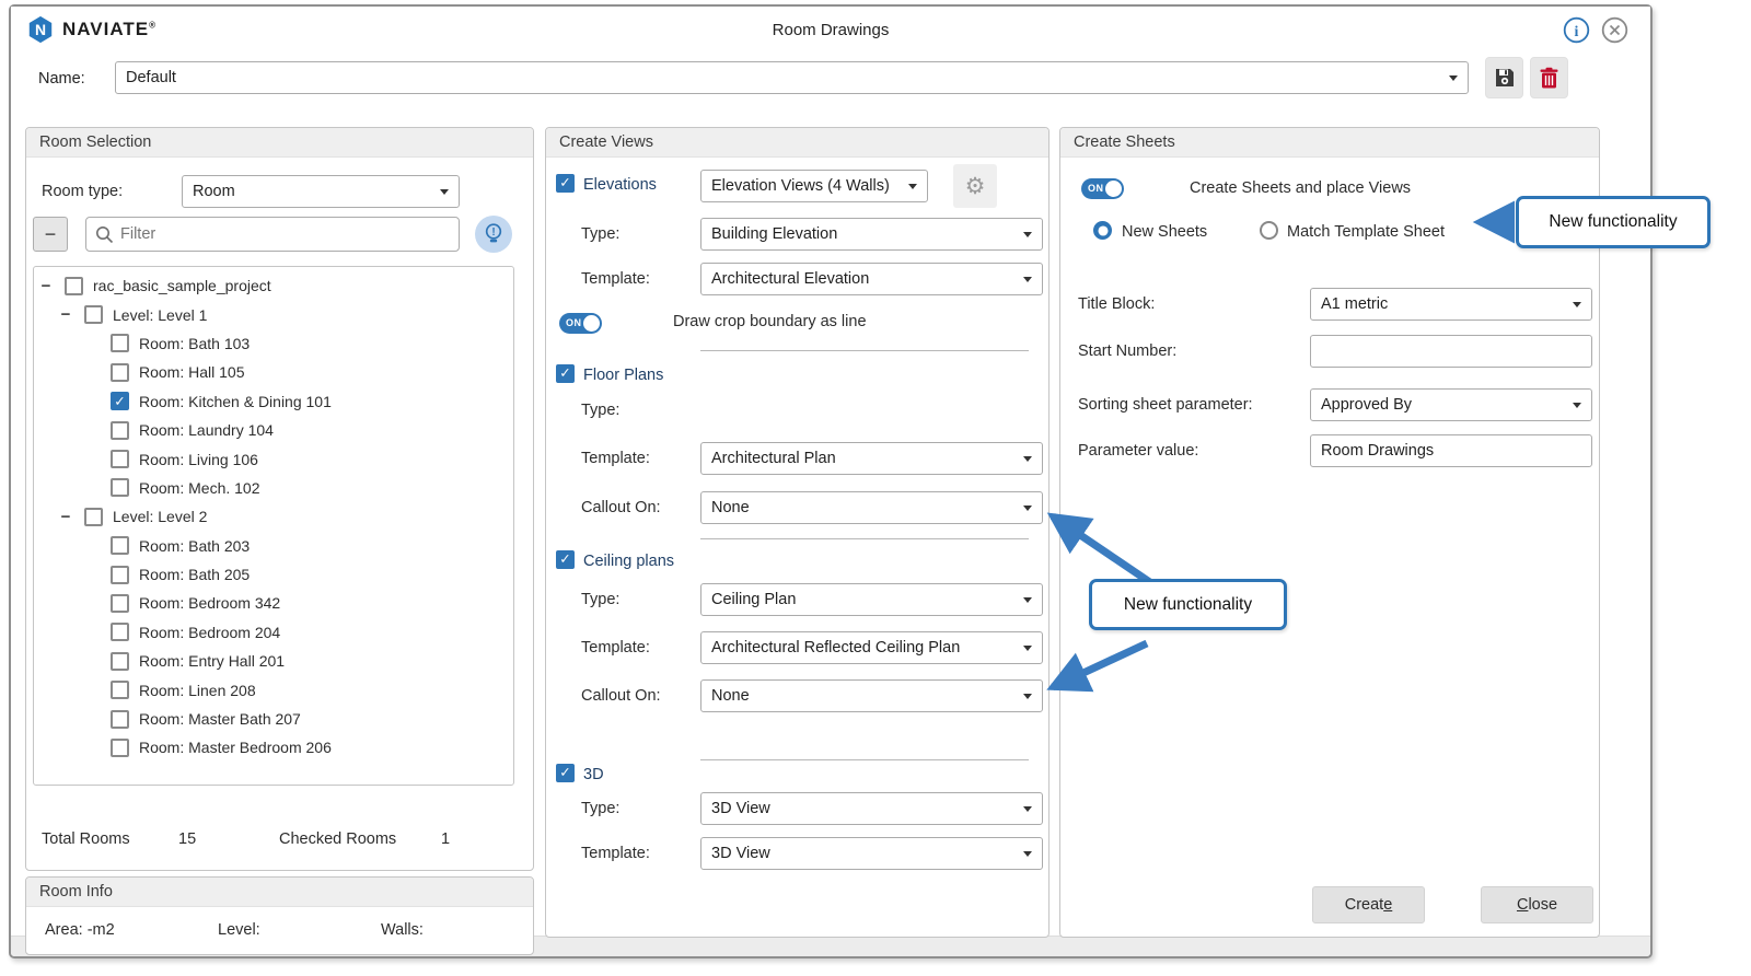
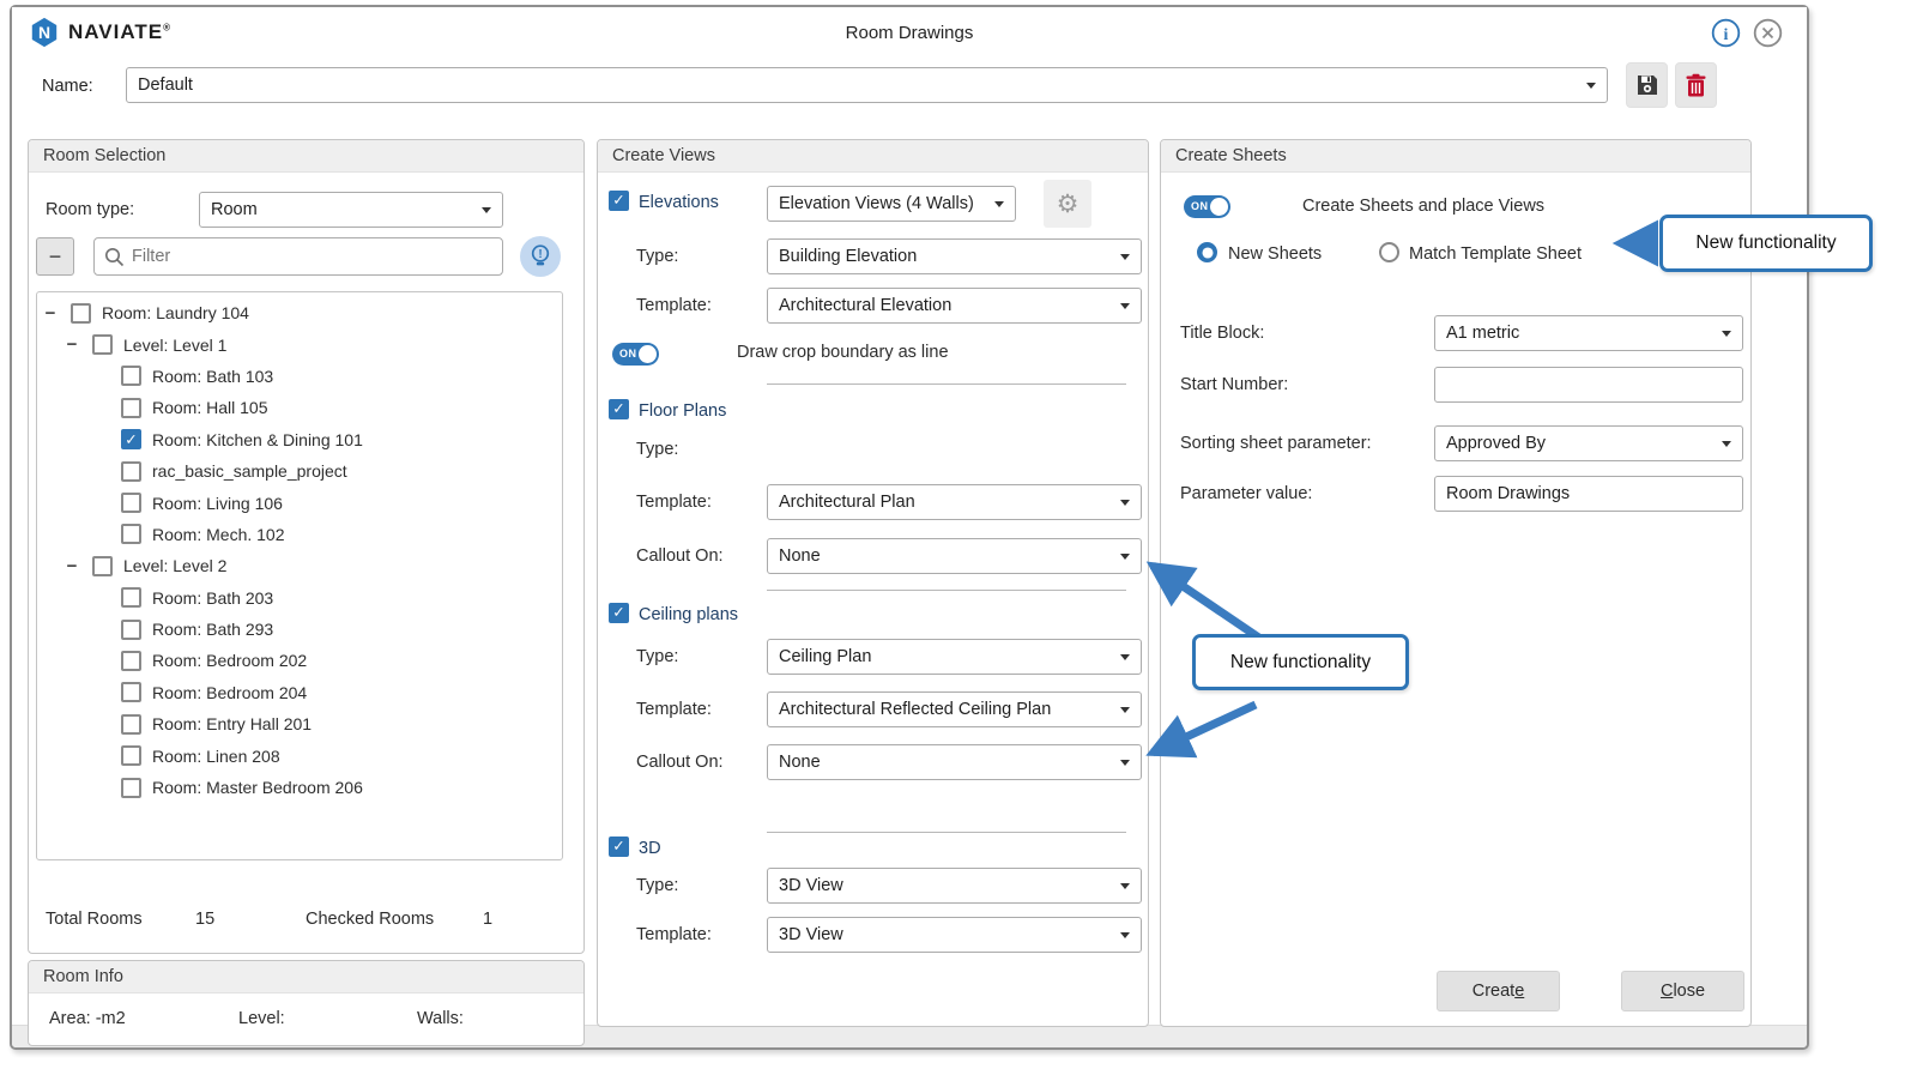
  N
  NAVIATE®
  Room Drawings
  i
  Name:
  Default
  Room Selection
  Room type:
  Room
  −
  Filter
  !
  −
- rac_basic_sample_project
+ Room: Laundry 104
  −
  Level: Level 1
  Room: Bath 103
  Room: Hall 105
  ✓
  Room: Kitchen & Dining 101
- Room: Laundry 104
+ rac_basic_sample_project
  Room: Living 106
  Room: Mech. 102
  −
  Level: Level 2
  Room: Bath 203
- Room: Bath 205
+ Room: Bath 293
- Room: Bedroom 342
+ Room: Bedroom 202
  Room: Bedroom 204
  Room: Entry Hall 201
  Room: Linen 208
- Room: Master Bath 207
  Room: Master Bedroom 206
  Total Rooms
  15
  Checked Rooms
  1
  Room Info
  Area: -m2
  Level:
  Walls:
  Create Views
  ✓
  Elevations
  Elevation Views (4 Walls)
  ⚙
  Type:
  Building Elevation
  Template:
  Architectural Elevation
  ON
  Draw crop boundary as line
  ✓
  Floor Plans
  Type:
  Template:
  Architectural Plan
  Callout On:
  None
  ✓
  Ceiling plans
  Type:
  Ceiling Plan
  Template:
  Architectural Reflected Ceiling Plan
  Callout On:
  None
  ✓
  3D
  Type:
  3D View
  Template:
  3D View
  Create Sheets
  ON
  Create Sheets and place Views
  New Sheets
  Match Template Sheet
  Title Block:
  A1 metric
  Start Number:
  Sorting sheet parameter:
  Approved By
  Parameter value:
  Room Drawings
  Create
  Close
  New functionality
  New functionality
